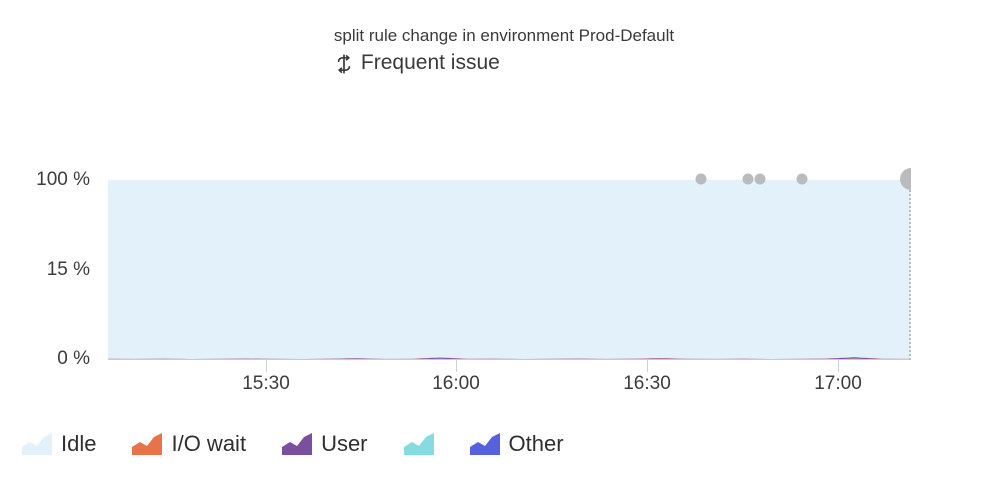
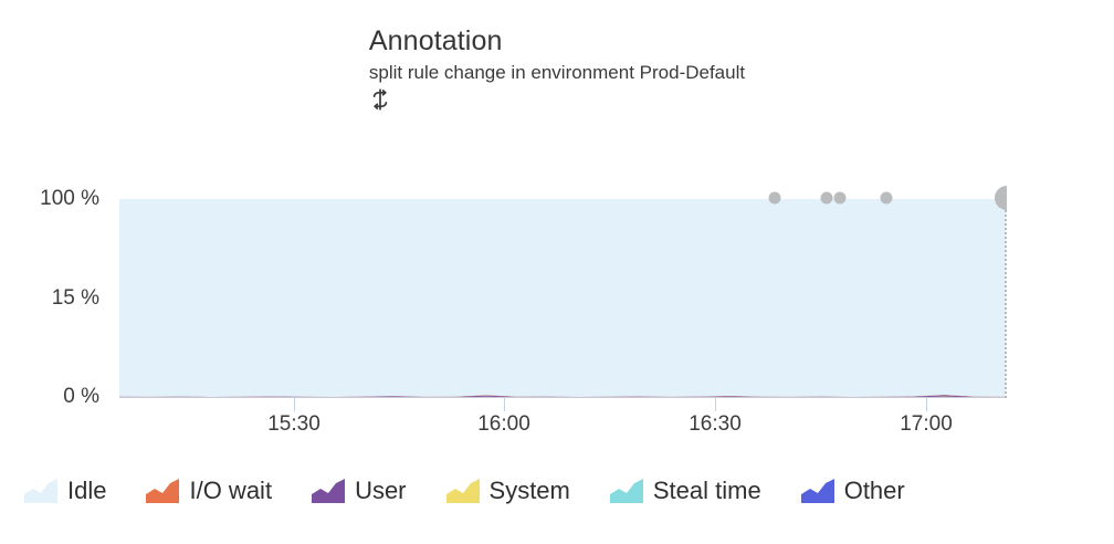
+ Annotation
  split rule change in environment Prod-Default
- Frequent issue
  100 %
  15 %
  0 %
  15:30
  16:00
  16:30
  17:00
  Idle
  I/O wait
  User
+ System
+ Steal time
  Other
